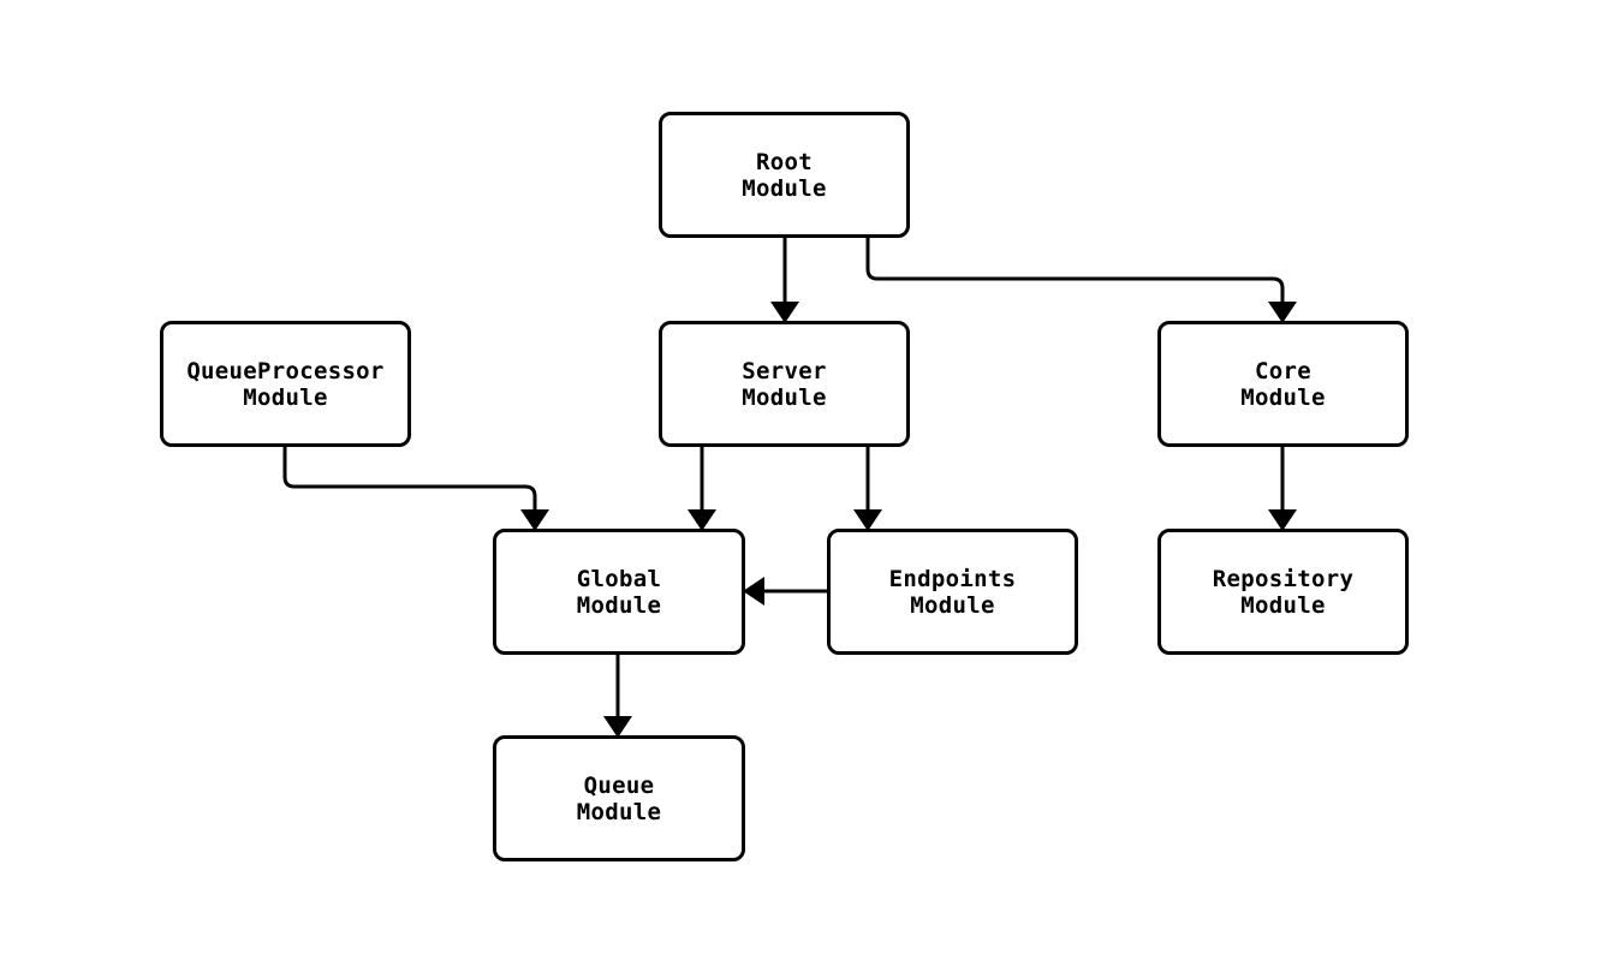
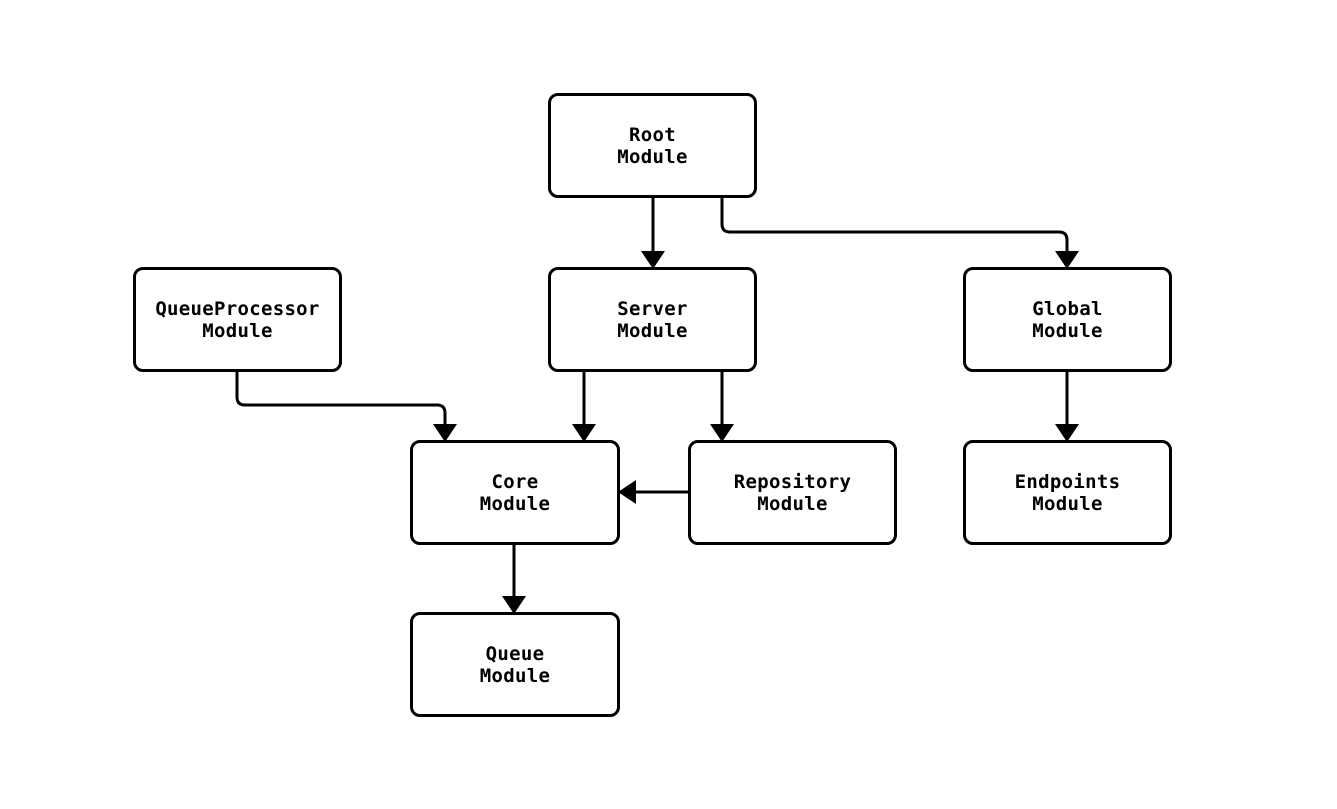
  Root
  Module
  QueueProcessor
  Module
  Server
  Module
- Core
+ Global
  Module
- Global
+ Core
  Module
- Endpoints
+ Repository
  Module
- Repository
+ Endpoints
  Module
  Queue
  Module
